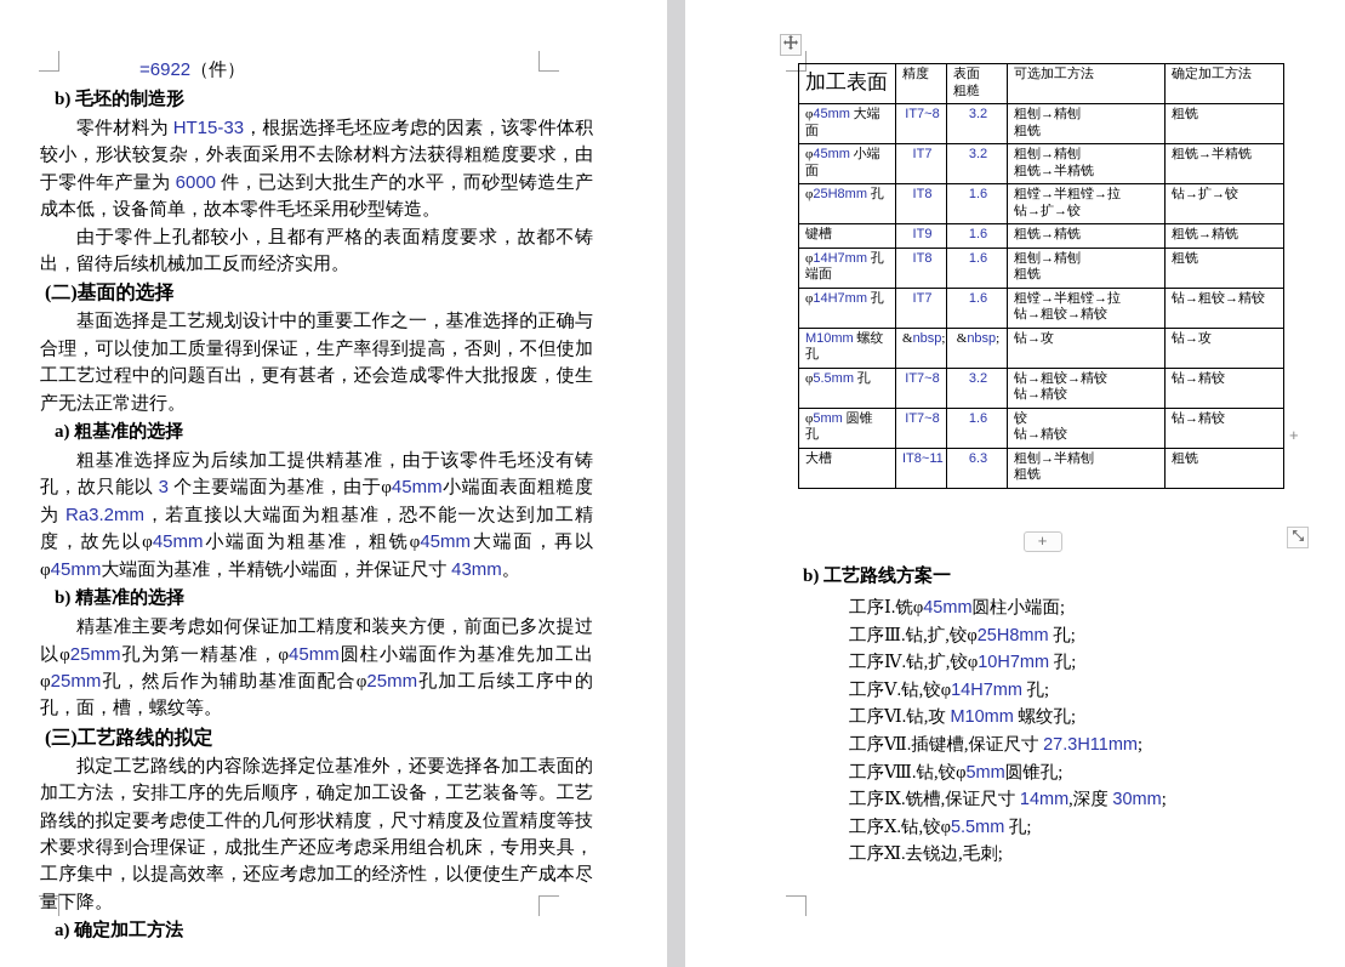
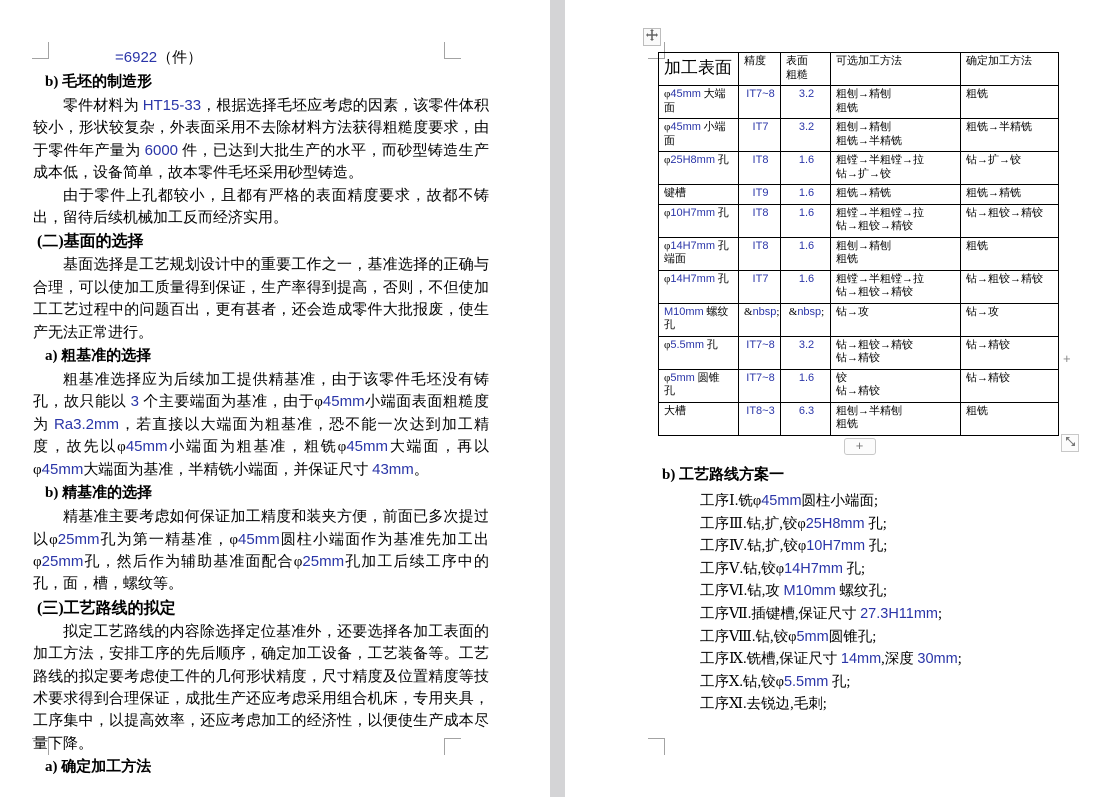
  =6922（件）
  b) 毛坯的制造形
  零件材料为 HT15-33，根据选择毛坯应考虑的因素，该零件体积较小，形状较复杂，外表面采用不去除材料方法获得粗糙度要求，由于零件年产量为 6000 件，已达到大批生产的水平，而砂型铸造生产成本低，设备简单，故本零件毛坯采用砂型铸造。
  由于零件上孔都较小，且都有严格的表面精度要求，故都不铸出，留待后续机械加工反而经济实用。
  (二)基面的选择
  基面选择是工艺规划设计中的重要工作之一，基准选择的正确与合理，可以使加工质量得到保证，生产率得到提高，否则，不但使加工工艺过程中的问题百出，更有甚者，还会造成零件大批报废，使生产无法正常进行。
  a) 粗基准的选择
  粗基准选择应为后续加工提供精基准，由于该零件毛坯没有铸孔，故只能以 3 个主要端面为基准，由于φ45mm小端面表面粗糙度为 Ra3.2mm，若直接以大端面为粗基准，恐不能一次达到加工精度，故先以φ45mm小端面为粗基准，粗铣φ45mm大端面，再以φ45mm大端面为基准，半精铣小端面，并保证尺寸 43mm。
  b) 精基准的选择
  精基准主要考虑如何保证加工精度和装夹方便，前面已多次提过以φ25mm孔为第一精基准，φ45mm圆柱小端面作为基准先加工出φ25mm孔，然后作为辅助基准面配合φ25mm孔加工后续工序中的孔，面，槽，螺纹等。
  (三)工艺路线的拟定
  拟定工艺路线的内容除选择定位基准外，还要选择各加工表面的加工方法，安排工序的先后顺序，确定加工设备，工艺装备等。工艺路线的拟定要考虑使工件的几何形状精度，尺寸精度及位置精度等技术要求得到合理保证，成批生产还应考虑采用组合机床，专用夹具，工序集中，以提高效率，还应考虑加工的经济性，以便使生产成本尽量下降。
  a) 确定加工方法
  加工表面	精度	表面粗糙	可选加工方法	确定加工方法
  φ45mm 大端面	IT7~8	3.2	粗刨→精刨粗铣	粗铣
  φ45mm 小端面	IT7	3.2	粗刨→精刨粗铣→半精铣	粗铣→半精铣
  φ25H8mm 孔	IT8	1.6	粗镗→半粗镗→拉钻→扩→铰	钻→扩→铰
  键槽	IT9	1.6	粗铣→精铣	粗铣→精铣
+ φ10H7mm 孔	IT8	1.6	粗镗→半粗镗→拉钻→粗铰→精铰	钻→粗铰→精铰
  φ14H7mm 孔端面	IT8	1.6	粗刨→精刨粗铣	粗铣
  φ14H7mm 孔	IT7	1.6	粗镗→半粗镗→拉钻→粗铰→精铰	钻→粗铰→精铰
  M10mm 螺纹孔	&nbsp;	&nbsp;	钻→攻	钻→攻
  φ5.5mm 孔	IT7~8	3.2	钻→粗铰→精铰钻→精铰	钻→精铰
  φ5mm 圆锥孔	IT7~8	1.6	铰钻→精铰	钻→精铰
- 大槽	IT8~11	6.3	粗刨→半精刨粗铣	粗铣
+ 大槽	IT8~3	6.3	粗刨→半精刨粗铣	粗铣
  +
  +
  b) 工艺路线方案一
  工序Ⅰ.铣φ45mm圆柱小端面;
  工序Ⅲ.钻,扩,铰φ25H8mm 孔;
  工序Ⅳ.钻,扩,铰φ10H7mm 孔;
  工序Ⅴ.钻,铰φ14H7mm 孔;
  工序Ⅵ.钻,攻 M10mm 螺纹孔;
  工序Ⅶ.插键槽,保证尺寸 27.3H11mm;
  工序Ⅷ.钻,铰φ5mm圆锥孔;
  工序Ⅸ.铣槽,保证尺寸 14mm,深度 30mm;
  工序Ⅹ.钻,铰φ5.5mm 孔;
  工序Ⅺ.去锐边,毛刺;
